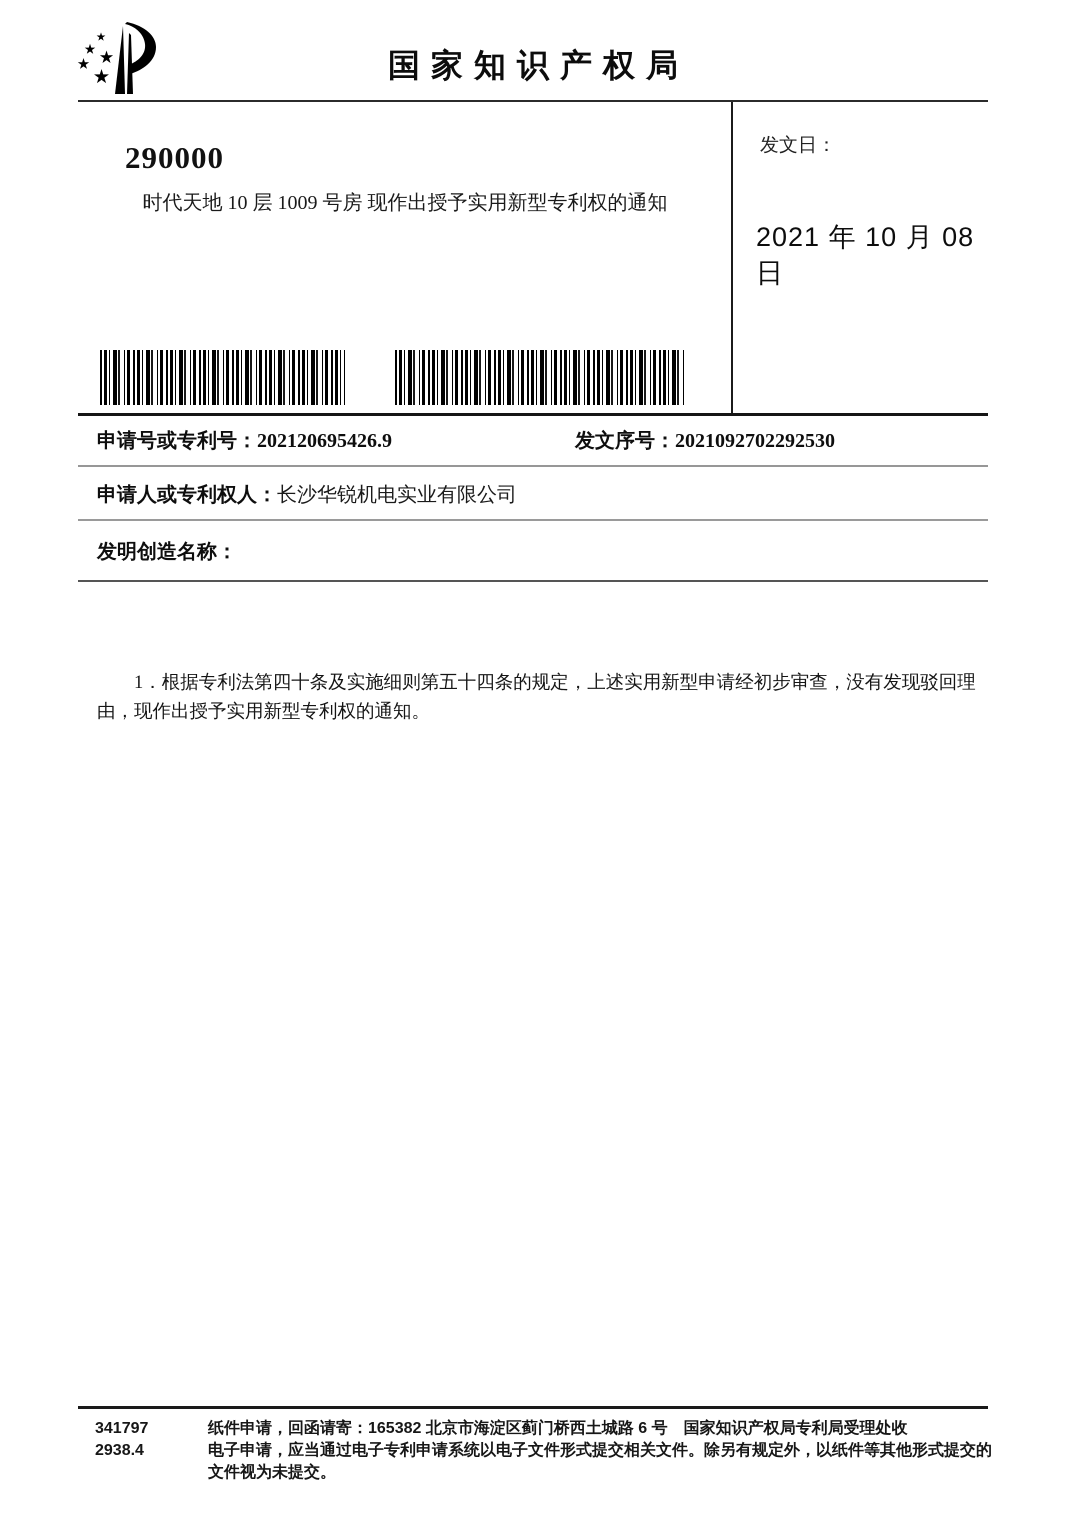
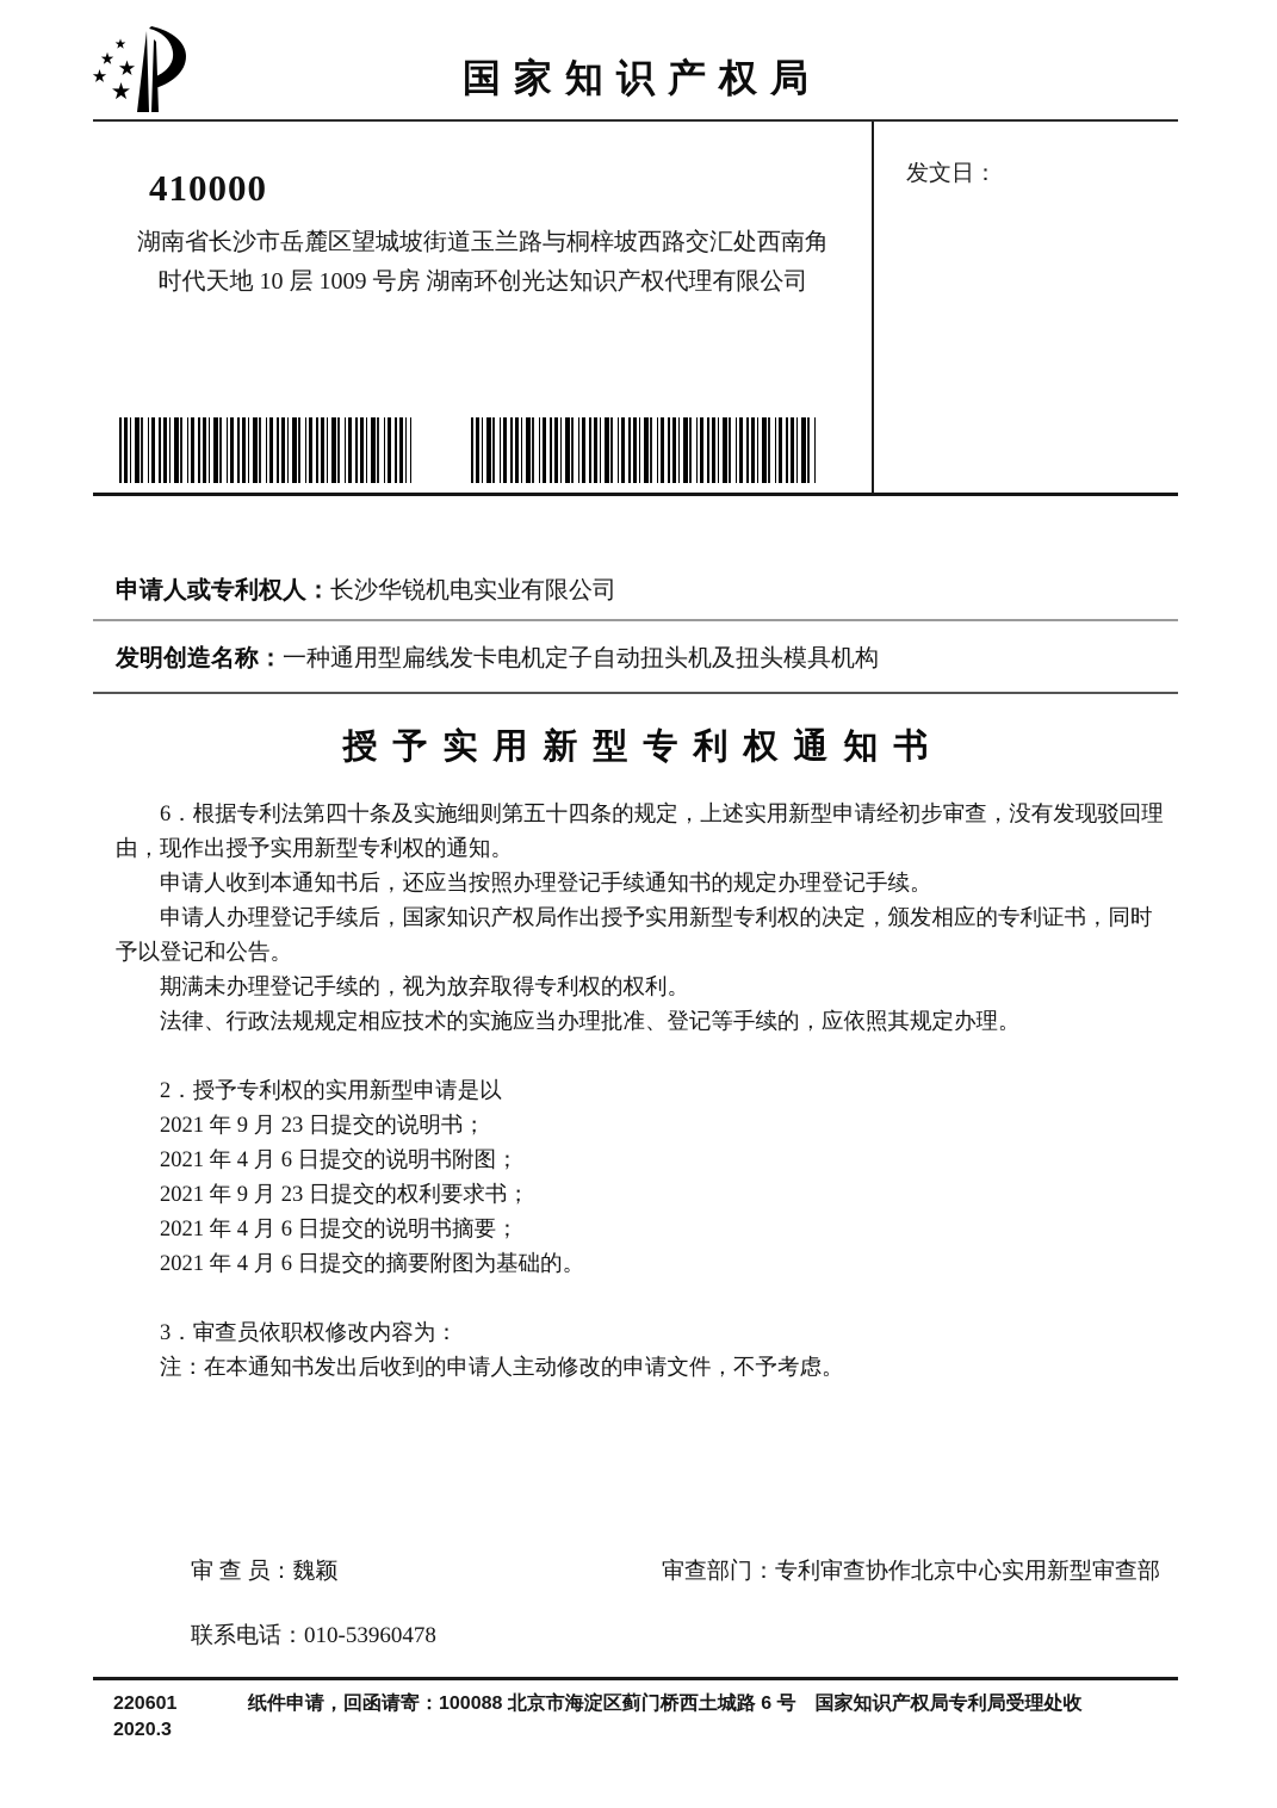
  ★
  ★
  ★
  ★
  ★
  国家知识产权局
- 290000
+ 410000
+ 湖南省长沙市岳麓区望城坡街道玉兰路与桐梓坡西路交汇处西南角
- 时代天地 10 层 1009 号房 现作出授予实用新型专利权的通知
+ 时代天地 10 层 1009 号房 湖南环创光达知识产权代理有限公司
  发文日：
- 2021 年 10 月 08 日
- 申请号或专利号：202120695426.9
- 发文序号：2021092702292530
  申请人或专利权人：
  长沙华锐机电实业有限公司
  发明创造名称：
+ 一种通用型扁线发卡电机定子自动扭头机及扭头模具机构
+ 授予实用新型专利权通知书
- 1．根据专利法第四十条及实施细则第五十四条的规定，上述实用新型申请经初步审查，没有发现驳回理由，现作出授予实用新型专利权的通知。
+ 6．根据专利法第四十条及实施细则第五十四条的规定，上述实用新型申请经初步审查，没有发现驳回理由，现作出授予实用新型专利权的通知。
+ 申请人收到本通知书后，还应当按照办理登记手续通知书的规定办理登记手续。
+ 申请人办理登记手续后，国家知识产权局作出授予实用新型专利权的决定，颁发相应的专利证书，同时予以登记和公告。
+ 期满未办理登记手续的，视为放弃取得专利权的权利。
+ 法律、行政法规规定相应技术的实施应当办理批准、登记等手续的，应依照其规定办理。
+ 2．授予专利权的实用新型申请是以
+ 2021 年 9 月 23 日提交的说明书；
+ 2021 年 4 月 6 日提交的说明书附图；
+ 2021 年 9 月 23 日提交的权利要求书；
+ 2021 年 4 月 6 日提交的说明书摘要；
+ 2021 年 4 月 6 日提交的摘要附图为基础的。
+ 3．审查员依职权修改内容为：
+ 注：在本通知书发出后收到的申请人主动修改的申请文件，不予考虑。
+ 审 查 员：魏颖
+ 审查部门：专利审查协作北京中心实用新型审查部
+ 联系电话：010-53960478
- 341797
+ 220601
- 2938.4
+ 2020.3
- 纸件申请，回函请寄：165382 北京市海淀区蓟门桥西土城路 6 号 国家知识产权局专利局受理处收
+ 纸件申请，回函请寄：100088 北京市海淀区蓟门桥西土城路 6 号 国家知识产权局专利局受理处收
- 电子申请，应当通过电子专利申请系统以电子文件形式提交相关文件。除另有规定外，以纸件等其他形式提交的文件视为未提交。
